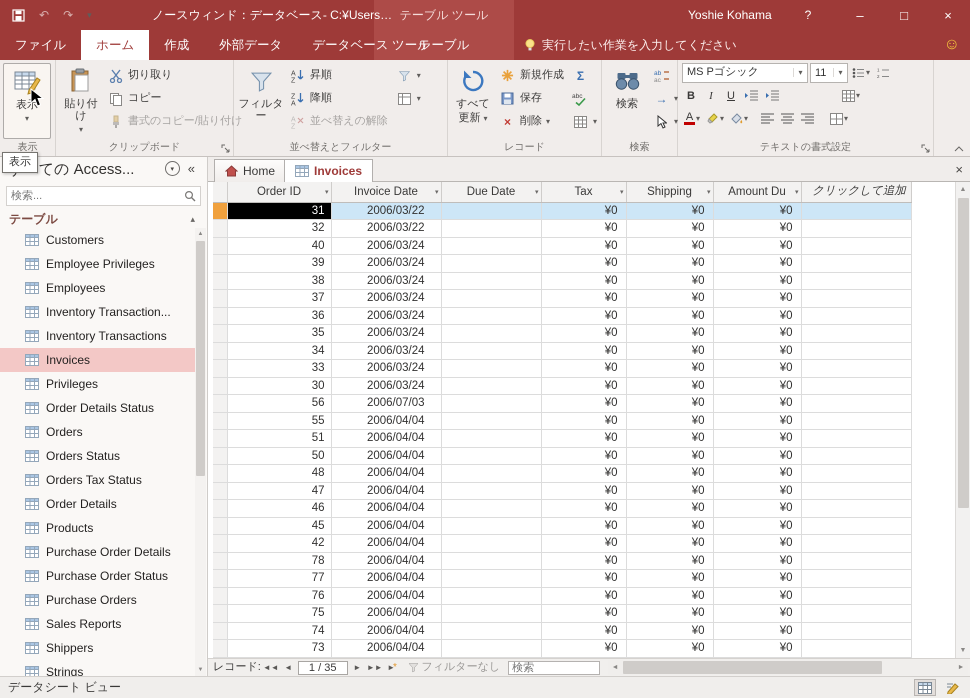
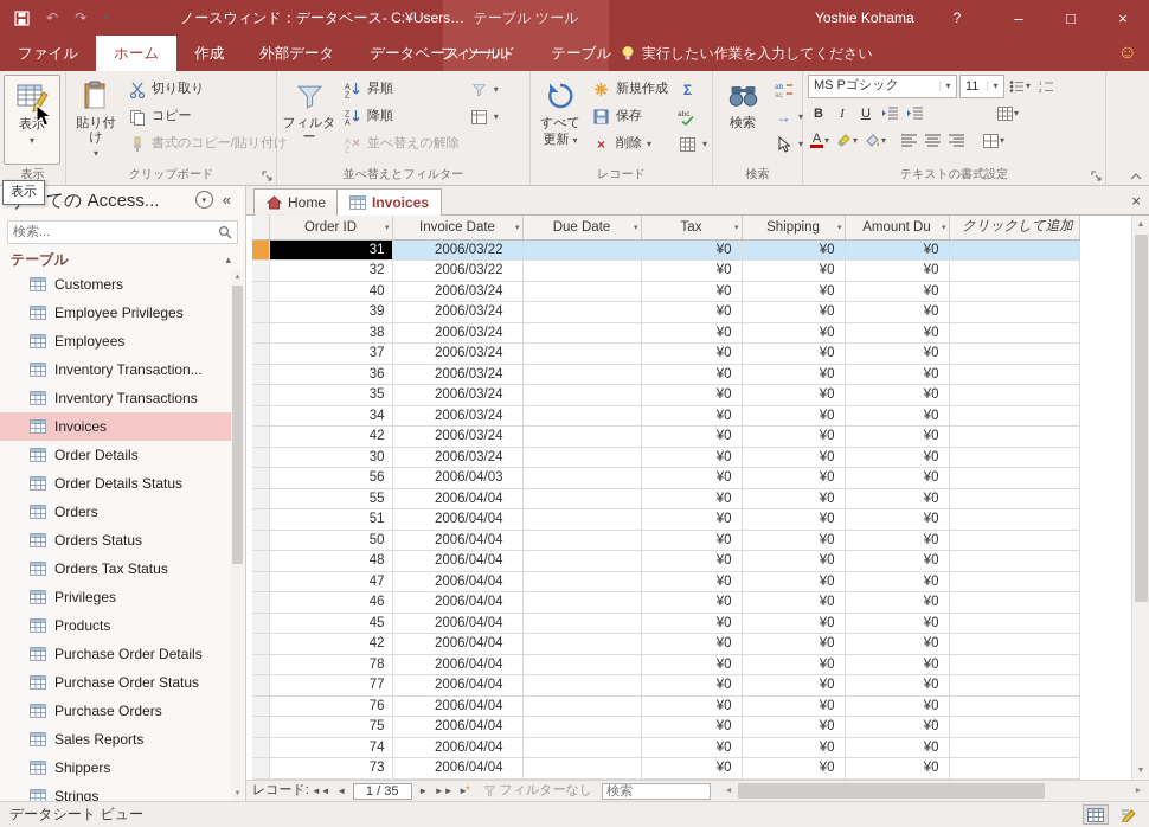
  テーブル ツール
  ↶
  ↷
  ▾
  ノースウィンド：データベース- C:¥Users…
  Yoshie Kohama
  ?
  –
  □
  ×
  ファイル
  ホーム
  作成
  外部データ
  データベース ツール
+ フィールド
  テーブル
  実行したい作業を入力してください
  ☺
  表示
  ▾
  表示
  貼り付け
  ▾
  切り取り
  コピー
  書式のコピー/貼り付け
  クリップボード
  フィルター
  昇順
  降順
  並べ替えの解除
  ▾
  ▾
  並べ替えとフィルター
  すべて
  更新 ▾
  新規作成
  保存
  ×
  削除
  ▾
  Σ
  ▾
  レコード
  検索
  →
  ▾
  ▾
  検索
  MS Pゴシック
  ▾
  11
  ▾
  ▾
  B
  I
  U
  ▾
  A
  ▾
  ▾
  ▾
  ▾
  テキストの書式設定
  ての Access...
  «
  検索...
  テーブル
  ▴
  Customers
  Employee Privileges
  Employees
  Inventory Transaction...
  Inventory Transactions
  Invoices
- Privileges
+ Order Details
  Order Details Status
  Orders
  Orders Status
  Orders Tax Status
- Order Details
+ Privileges
  Products
  Purchase Order Details
  Purchase Order Status
  Purchase Orders
  Sales Reports
  Shippers
  Strings
  Home
  Invoices
  ×
  	Order ID	Invoice Date	Due Date	Tax	Shipping	Amount Du	クリックして追加
  	31	2006/03/22		¥0	¥0	¥0
  	32	2006/03/22		¥0	¥0	¥0
  	40	2006/03/24		¥0	¥0	¥0
  	39	2006/03/24		¥0	¥0	¥0
  	38	2006/03/24		¥0	¥0	¥0
  	37	2006/03/24		¥0	¥0	¥0
  	36	2006/03/24		¥0	¥0	¥0
  	35	2006/03/24		¥0	¥0	¥0
  	34	2006/03/24		¥0	¥0	¥0
- 	33	2006/03/24		¥0	¥0	¥0
+ 	42	2006/03/24		¥0	¥0	¥0
  	30	2006/03/24		¥0	¥0	¥0
- 	56	2006/07/03		¥0	¥0	¥0
+ 	56	2006/04/03		¥0	¥0	¥0
  	55	2006/04/04		¥0	¥0	¥0
  	51	2006/04/04		¥0	¥0	¥0
  	50	2006/04/04		¥0	¥0	¥0
  	48	2006/04/04		¥0	¥0	¥0
  	47	2006/04/04		¥0	¥0	¥0
  	46	2006/04/04		¥0	¥0	¥0
  	45	2006/04/04		¥0	¥0	¥0
  	42	2006/04/04		¥0	¥0	¥0
  	78	2006/04/04		¥0	¥0	¥0
  	77	2006/04/04		¥0	¥0	¥0
  	76	2006/04/04		¥0	¥0	¥0
  	75	2006/04/04		¥0	¥0	¥0
  	74	2006/04/04		¥0	¥0	¥0
  	73	2006/04/04		¥0	¥0	¥0
  レコード:
  ◄◄
  ◄
  1 / 35
  ►
  ►►
  ►
  *
  フィルターなし
  検索
  データシート ビュー
  表示
